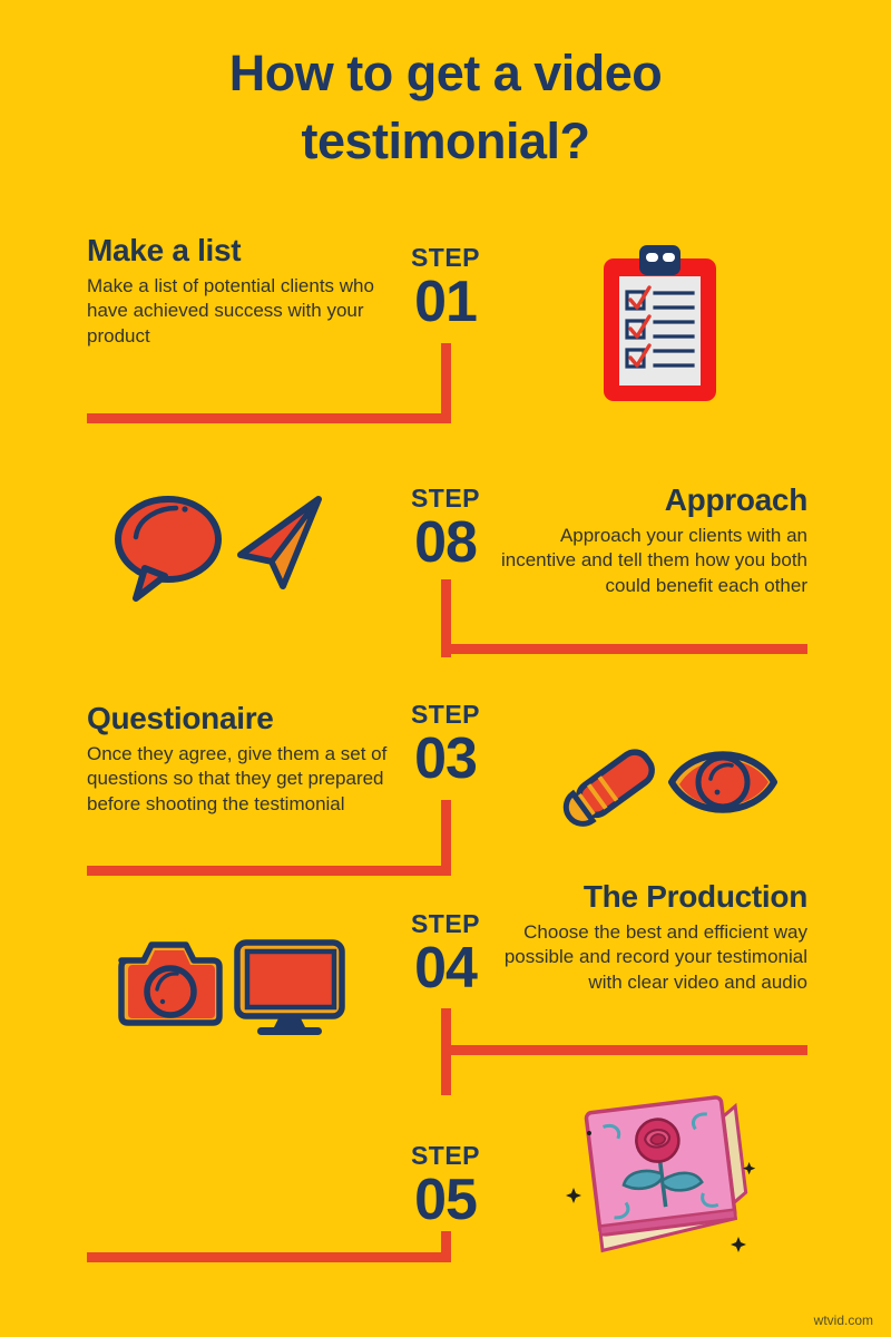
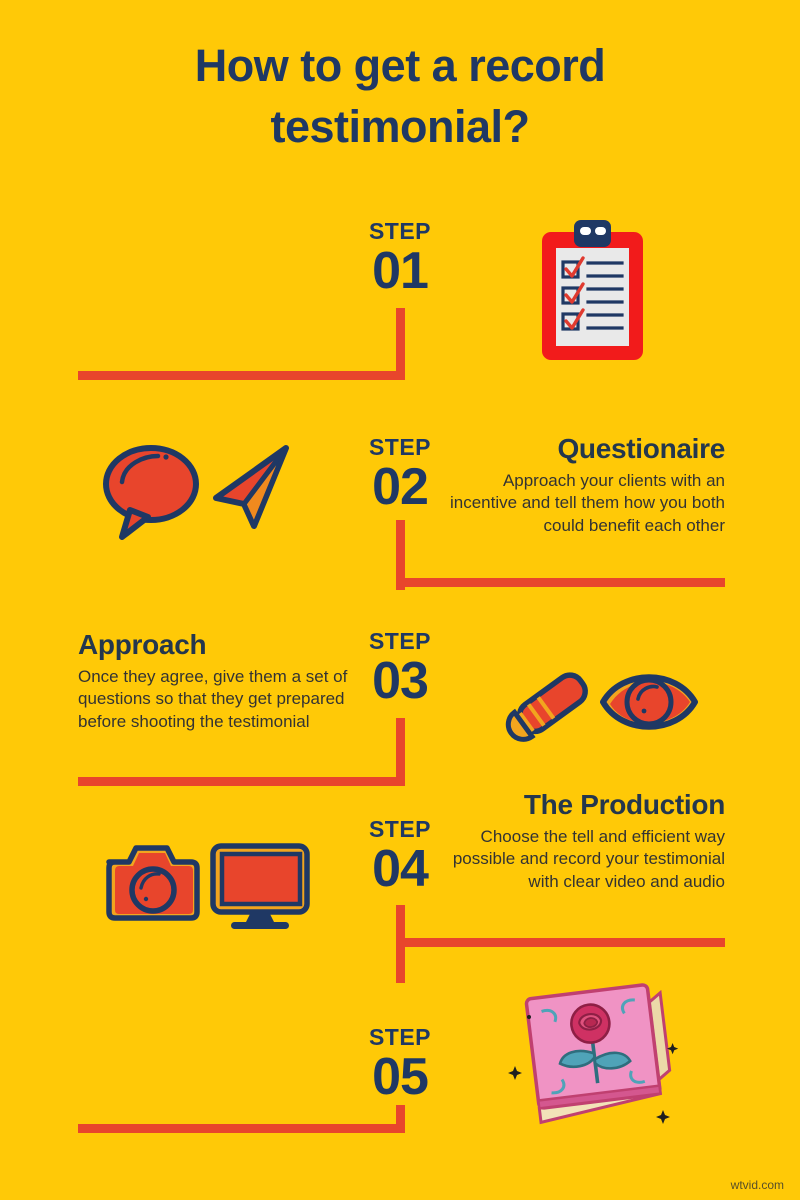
- How to get a video
+ How to get a record
  testimonial?
  STEP
  01
- Make a list
- Make a list of potential clients who have achieved success with your product
  STEP
- 08
+ 02
- Approach
+ Questionaire
  Approach your clients with an incentive and tell them how you both could benefit each other
  STEP
  03
- Questionaire
+ Approach
  Once they agree, give them a set of questions so that they get prepared before shooting the testimonial
  STEP
  04
  The Production
- Choose the best and efficient way possible and record your testimonial with clear video and audio
+ Choose the tell and efficient way possible and record your testimonial with clear video and audio
  STEP
  05
  wtvid.com
